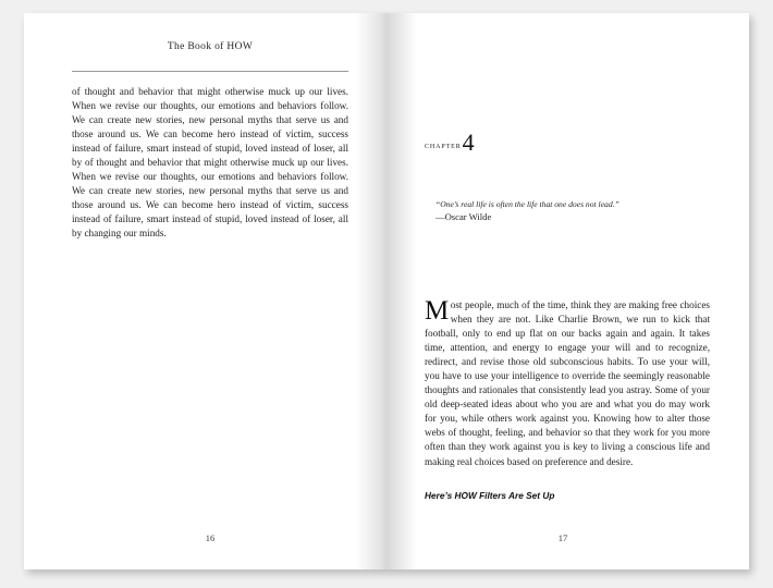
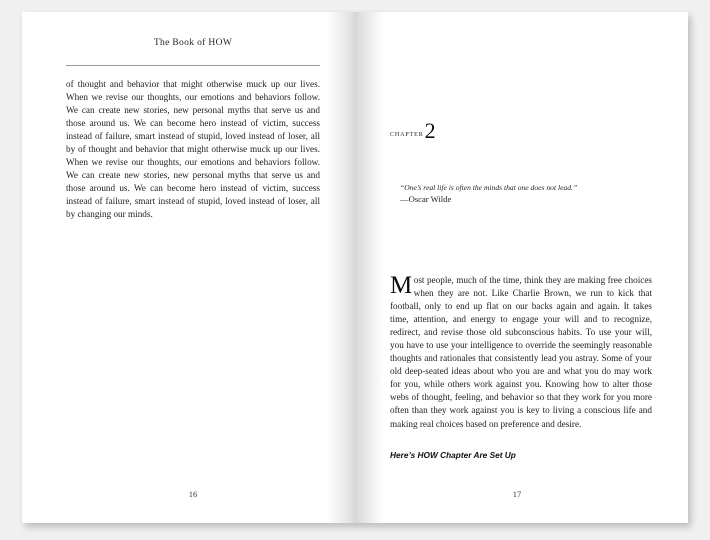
  The Book of HOW
  of thought and behavior that might otherwise muck up our lives. When we revise our thoughts, our emotions and behaviors follow. We can create new stories, new personal myths that serve us and those around us. We can become hero instead of victim, success instead of failure, smart instead of stupid, loved instead of loser, all by of thought and behavior that might otherwise muck up our lives. When we revise our thoughts, our emotions and behaviors follow. We can create new stories, new personal myths that serve us and those around us. We can become hero instead of victim, success instead of failure, smart instead of stupid, loved instead of loser, all by changing our minds.
  16
  chapter
- 4
+ 2
- “One’s real life is often the life that one does not lead.”
+ “One’s real life is often the minds that one does not lead.”
  —Oscar Wilde
  Most people, much of the time, think they are making free choices when they are not. Like Charlie Brown, we run to kick that football, only to end up flat on our backs again and again. It takes time, attention, and energy to engage your will and to recognize, redirect, and revise those old subconscious habits. To use your will, you have to use your intelligence to override the seemingly reasonable thoughts and rationales that consistently lead you astray. Some of your old deep-seated ideas about who you are and what you do may work for you, while others work against you. Knowing how to alter those webs of thought, feeling, and behavior so that they work for you more often than they work against you is key to living a conscious life and making real choices based on preference and desire.
- Here’s HOW Filters Are Set Up
+ Here’s HOW Chapter Are Set Up
  17
